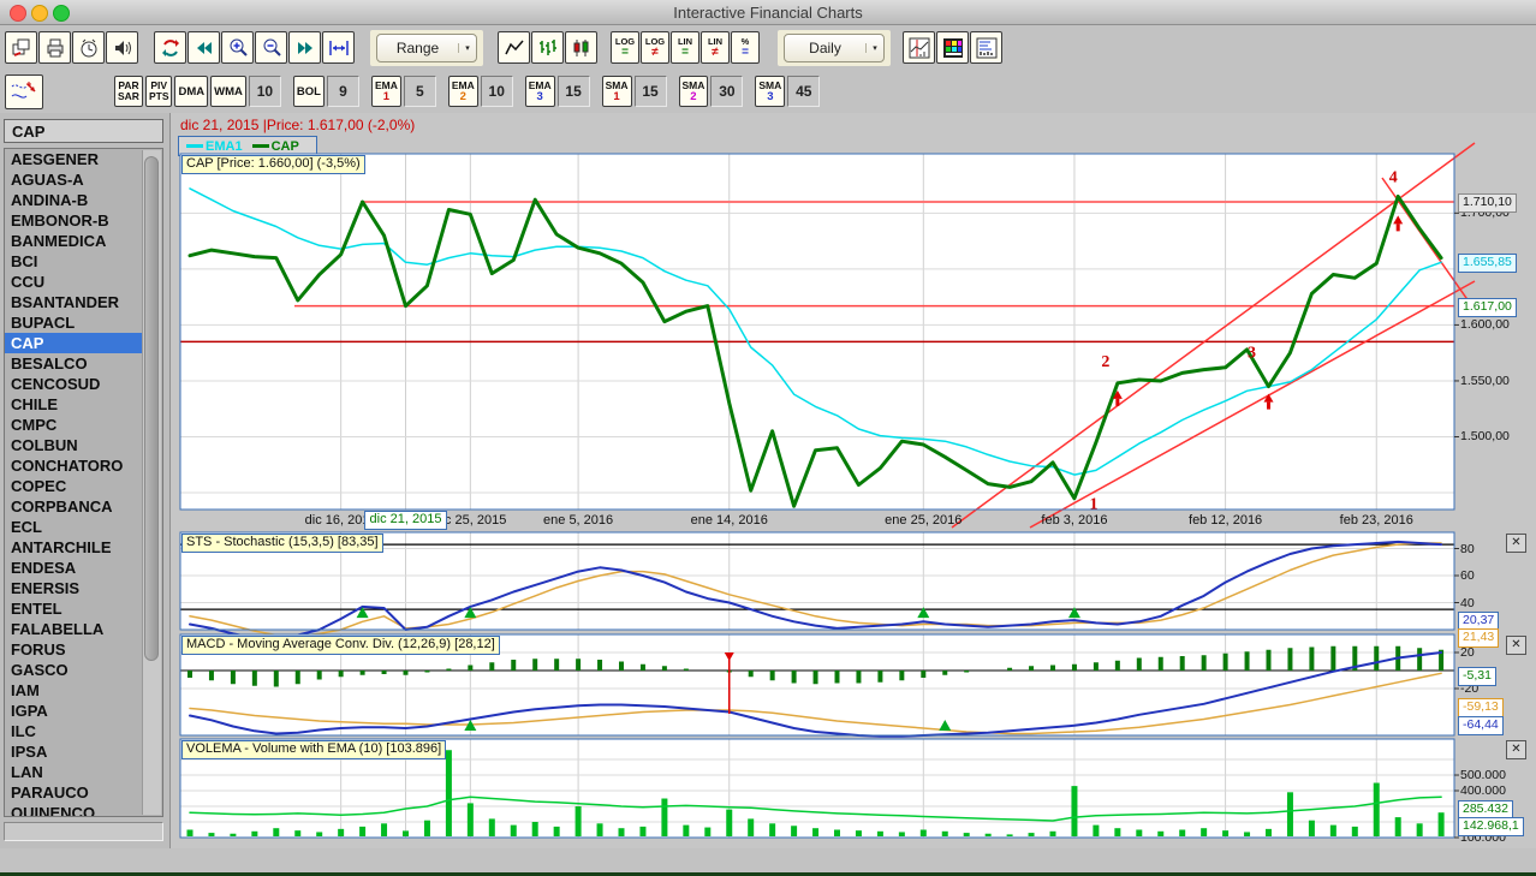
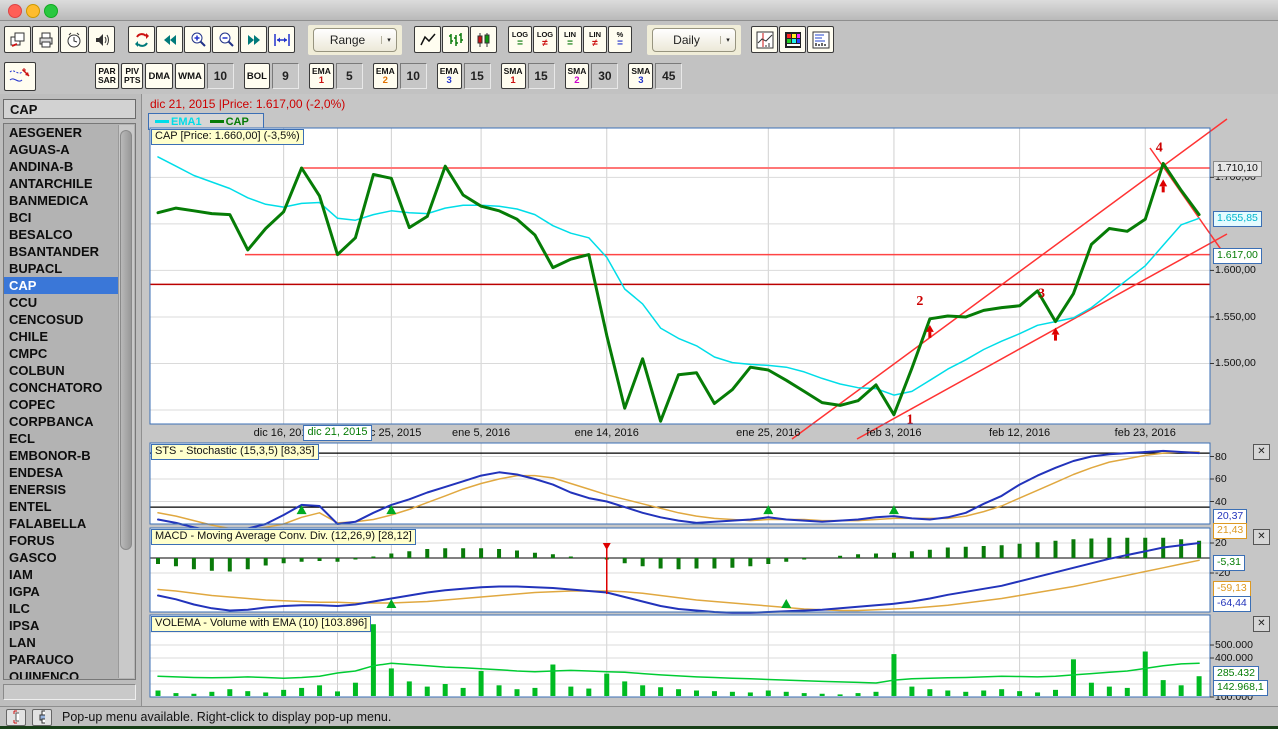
- Interactive Financial Charts
  Range
  LOG
  =
  LOG
  ≠
  LIN
  =
  LIN
  ≠
  %
  =
  Daily
  PAR
  SAR
  PIV
  PTS
  DMA
  WMA
  10
  BOL
  9
  EMA
  1
  5
  EMA
  2
  10
  EMA
  3
  15
  SMA
  1
  15
  SMA
  2
  30
  SMA
  3
  45
  CAP
  AESGENER
  AGUAS-A
  ANDINA-B
- EMBONOR-B
+ ANTARCHILE
  BANMEDICA
  BCI
- CCU
+ BESALCO
  BSANTANDER
  BUPACL
  CAP
- BESALCO
+ CCU
  CENCOSUD
  CHILE
  CMPC
  COLBUN
  CONCHATORO
  COPEC
  CORPBANCA
  ECL
- ANTARCHILE
+ EMBONOR-B
  ENDESA
  ENERSIS
  ENTEL
  FALABELLA
  FORUS
  GASCO
  IAM
  IGPA
  ILC
  IPSA
  LAN
  PARAUCO
  QUINENCO
  dic 21, 2015 |Price: 1.617,00 (-2,0%)
  EMA1
  CAP
  1
  2
  3
  4
  CAP [Price: 1.660,00] (-3,5%)
  1.700,00
  1.600,00
  1.550,00
  1.500,00
  1.710,10
  1.655,85
  1.617,00
  STS - Stochastic (15,3,5) [83,35]
  80
  60
  40
  20,37
  21,43
  ✕
  MACD - Moving Average Conv. Div. (12,26,9) [28,12]
  20
  -20
  -5,31
  -59,13
  -64,44
  ✕
  VOLEMA - Volume with EMA (10) [103.896]
  500.000
  400.000
  100.000
  285.432
  142.968,1
  ✕
  dic 16, 20
  dic 21, 2015
  c 25, 2015
  ene 5, 2016
  ene 14, 2016
  ene 25, 2016
  feb 3, 2016
  feb 12, 2016
  feb 23, 2016
+ Pop-up menu available. Right-click to display pop-up menu.
